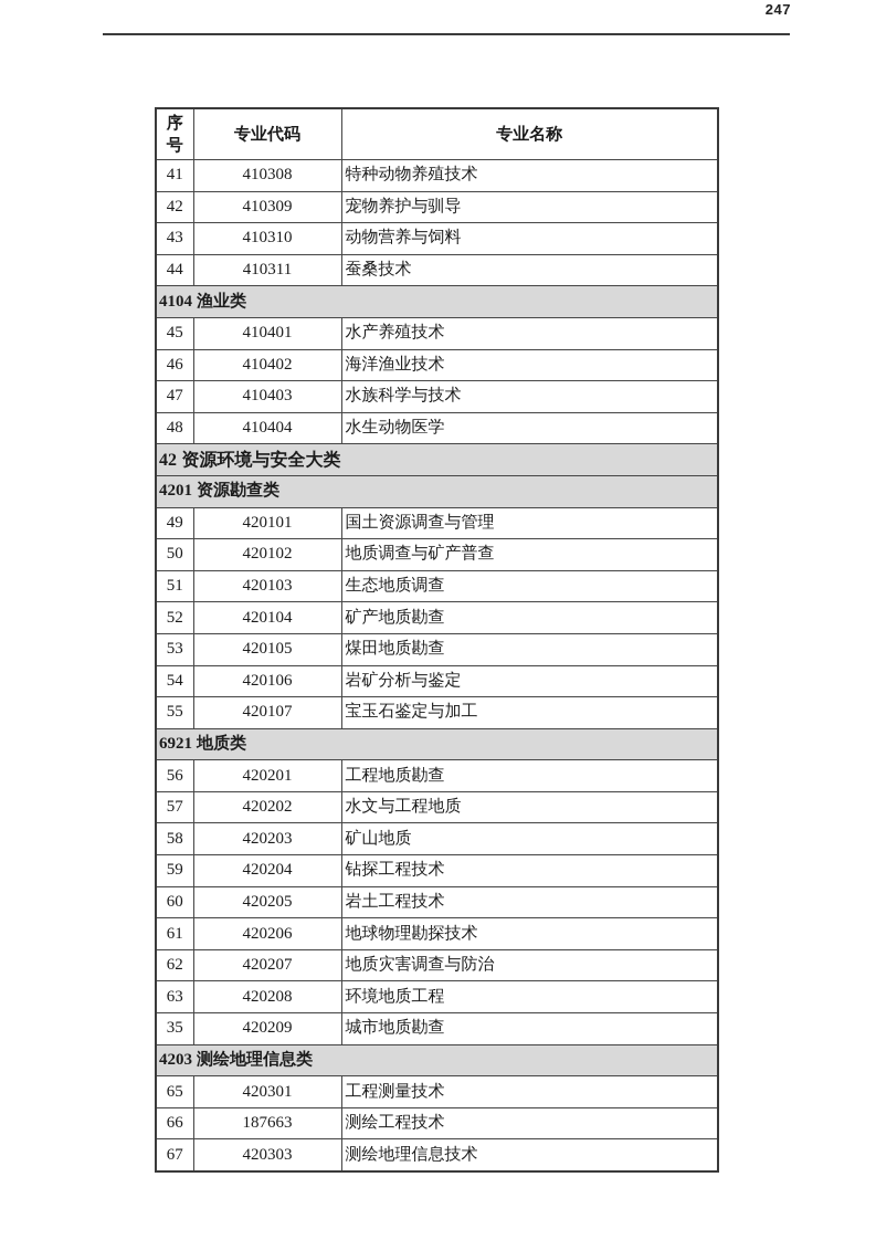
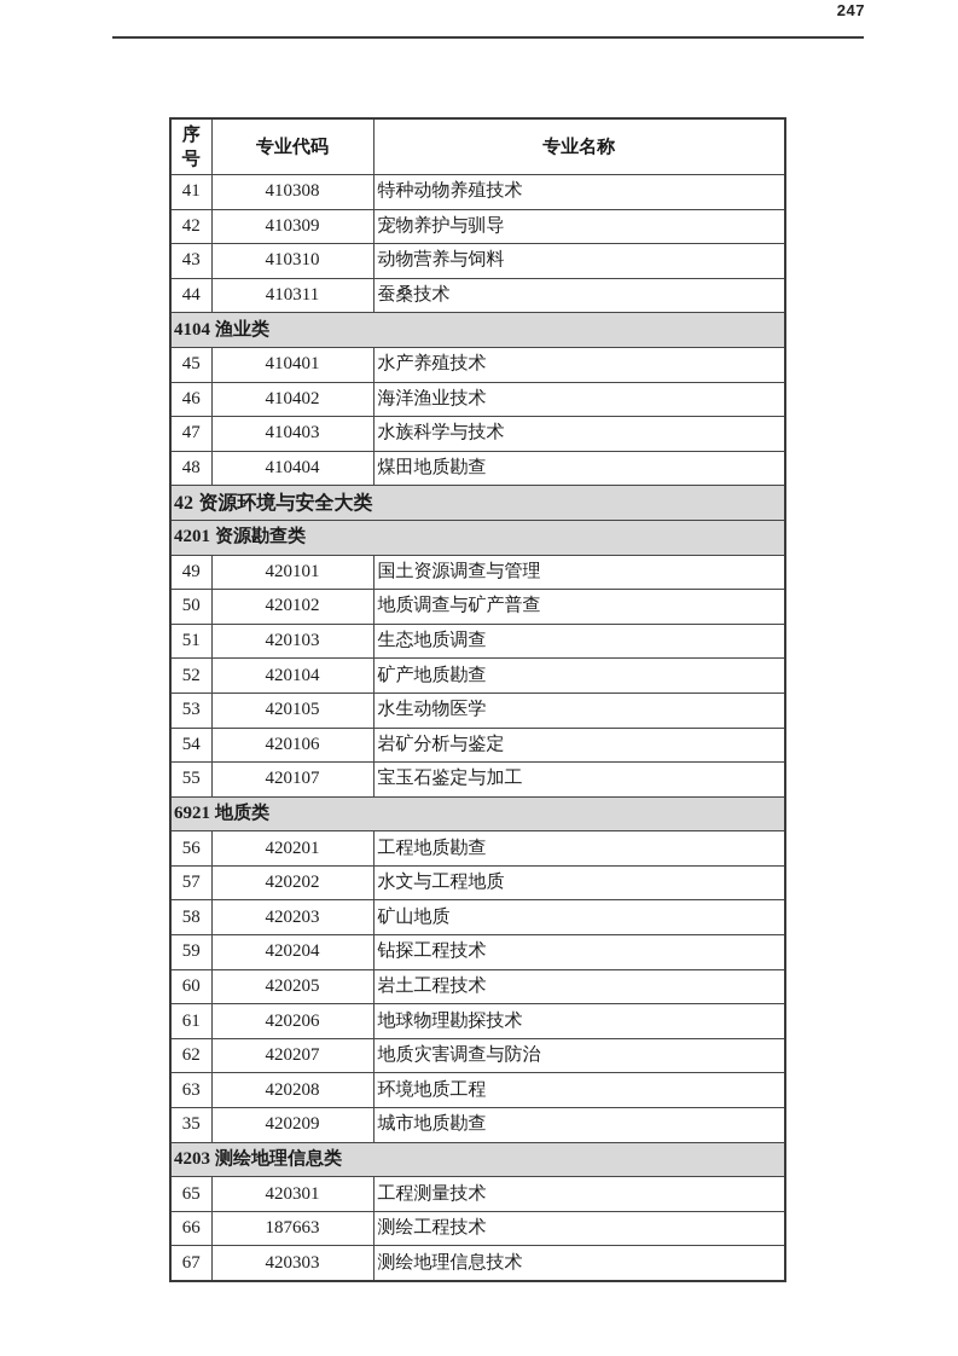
  247
  序 号	专业代码	专业名称
  41	410308	特种动物养殖技术
  42	410309	宠物养护与驯导
  43	410310	动物营养与饲料
  44	410311	蚕桑技术
  4104 渔业类
  45	410401	水产养殖技术
  46	410402	海洋渔业技术
  47	410403	水族科学与技术
- 48	410404	水生动物医学
+ 48	410404	煤田地质勘查
  42 资源环境与安全大类
  4201 资源勘查类
  49	420101	国土资源调查与管理
  50	420102	地质调查与矿产普查
  51	420103	生态地质调查
  52	420104	矿产地质勘查
- 53	420105	煤田地质勘查
+ 53	420105	水生动物医学
  54	420106	岩矿分析与鉴定
  55	420107	宝玉石鉴定与加工
  6921 地质类
  56	420201	工程地质勘查
  57	420202	水文与工程地质
  58	420203	矿山地质
  59	420204	钻探工程技术
  60	420205	岩土工程技术
  61	420206	地球物理勘探技术
  62	420207	地质灾害调查与防治
  63	420208	环境地质工程
  35	420209	城市地质勘查
  4203 测绘地理信息类
  65	420301	工程测量技术
  66	187663	测绘工程技术
  67	420303	测绘地理信息技术
